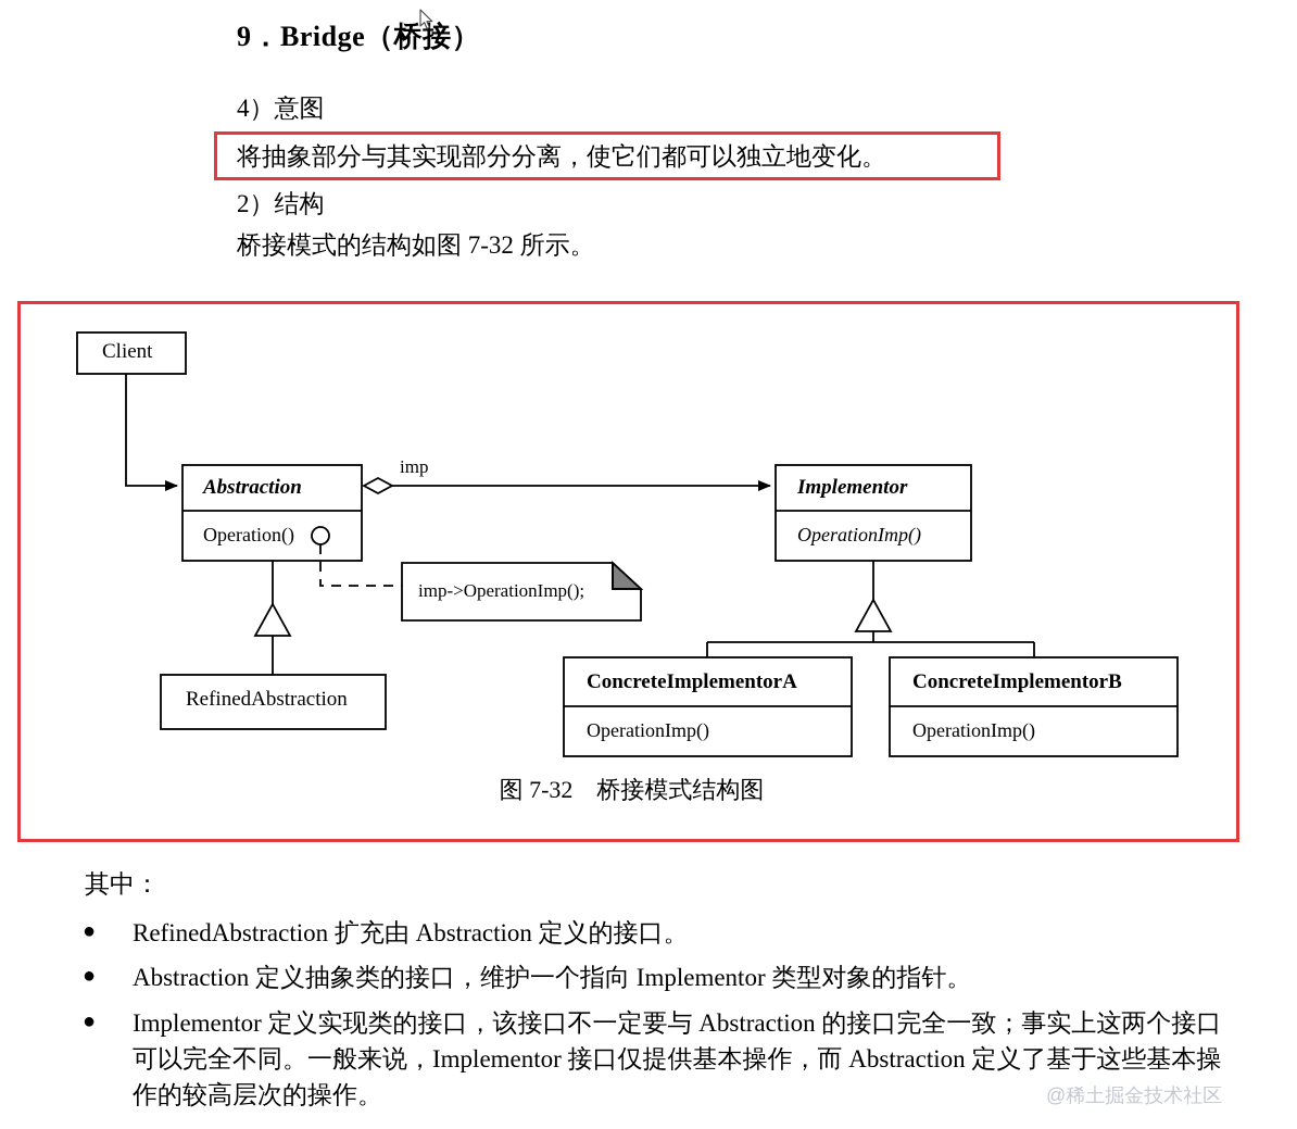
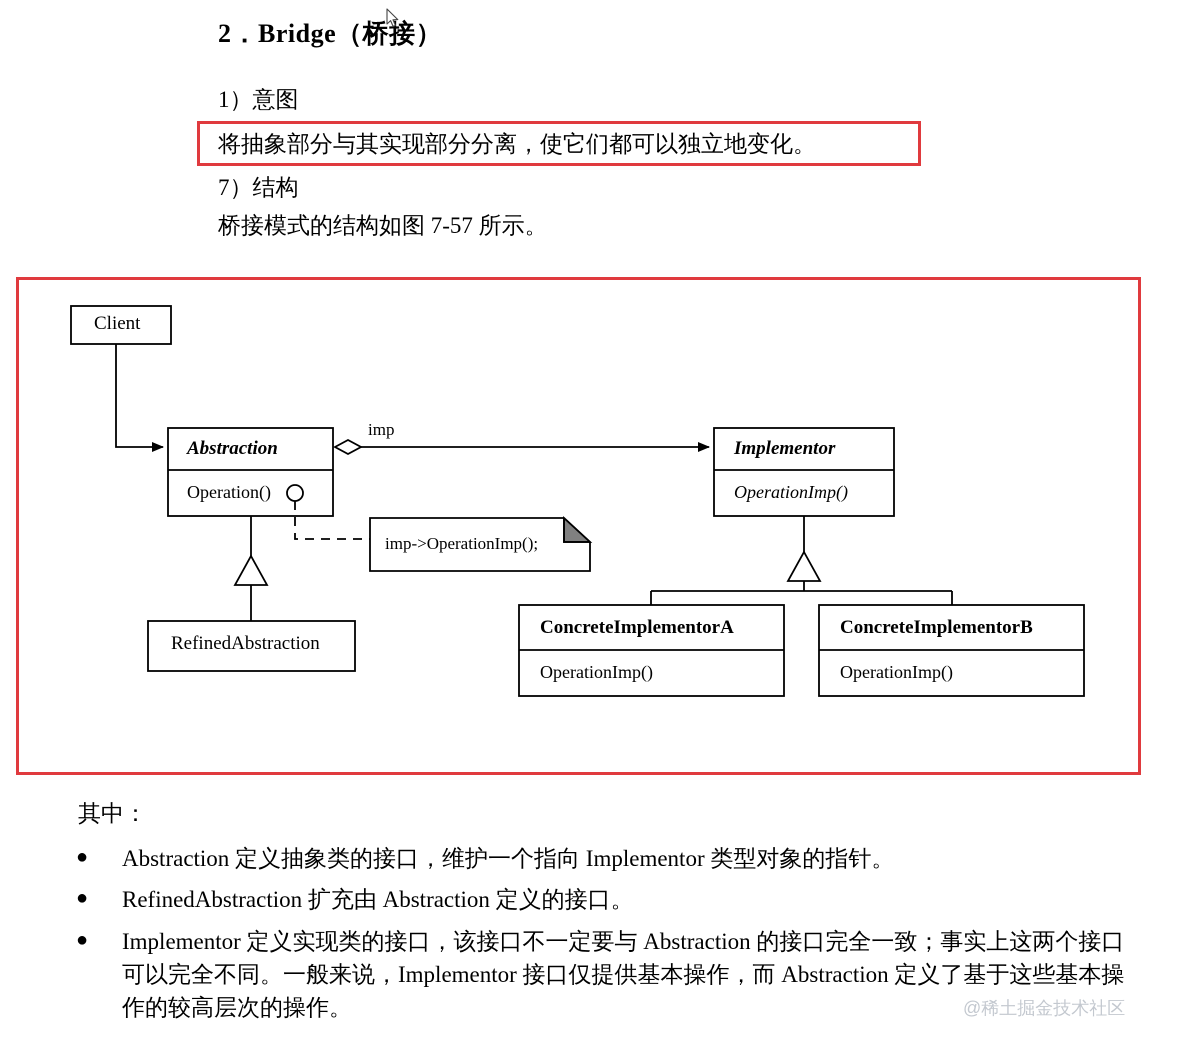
- 9．Bridge（桥接）
+ 2．Bridge（桥接）
- 4）意图
+ 1）意图
  将抽象部分与其实现部分分离，使它们都可以独立地变化。
- 2）结构
+ 7）结构
- 桥接模式的结构如图 7-32 所示。
+ 桥接模式的结构如图 7-57 所示。
  Client
  Abstraction
  Operation()
  imp
  imp->OperationImp();
  RefinedAbstraction
  Implementor
  OperationImp()
  ConcreteImplementorA
  OperationImp()
  ConcreteImplementorB
  OperationImp()
- 图 7-32 桥接模式结构图
  其中：
  ●
- RefinedAbstraction 扩充由 Abstraction 定义的接口。
+ Abstraction 定义抽象类的接口，维护一个指向 Implementor 类型对象的指针。
  ●
- Abstraction 定义抽象类的接口，维护一个指向 Implementor 类型对象的指针。
+ RefinedAbstraction 扩充由 Abstraction 定义的接口。
  ●
  Implementor 定义实现类的接口，该接口不一定要与 Abstraction 的接口完全一致；事实上这两个接口可以完全不同。一般来说，Implementor 接口仅提供基本操作，而 Abstraction 定义了基于这些基本操作的较高层次的操作。
  @稀土掘金技术社区
